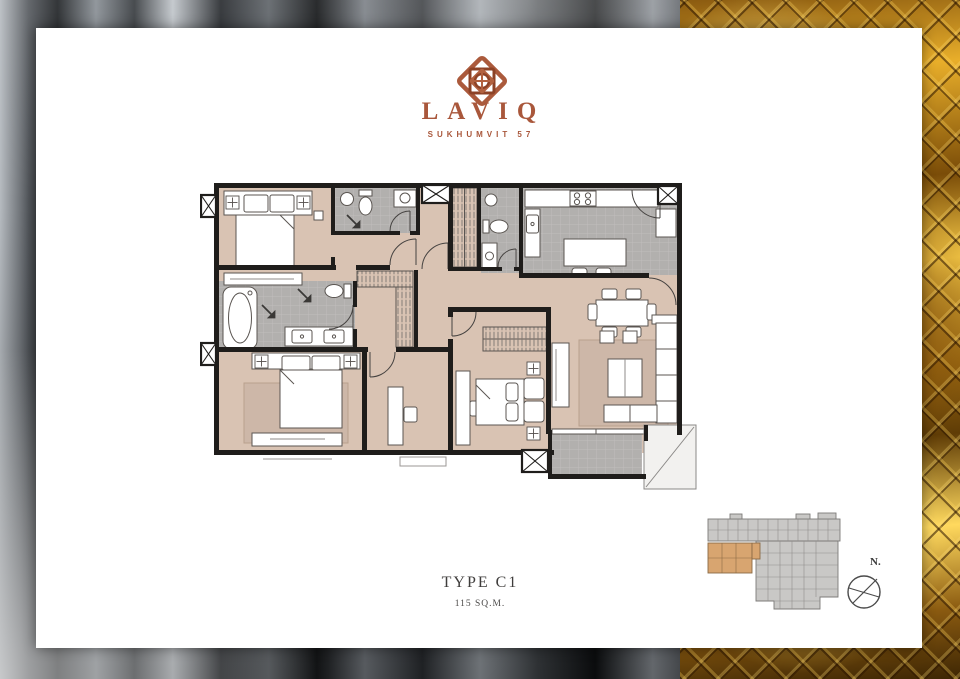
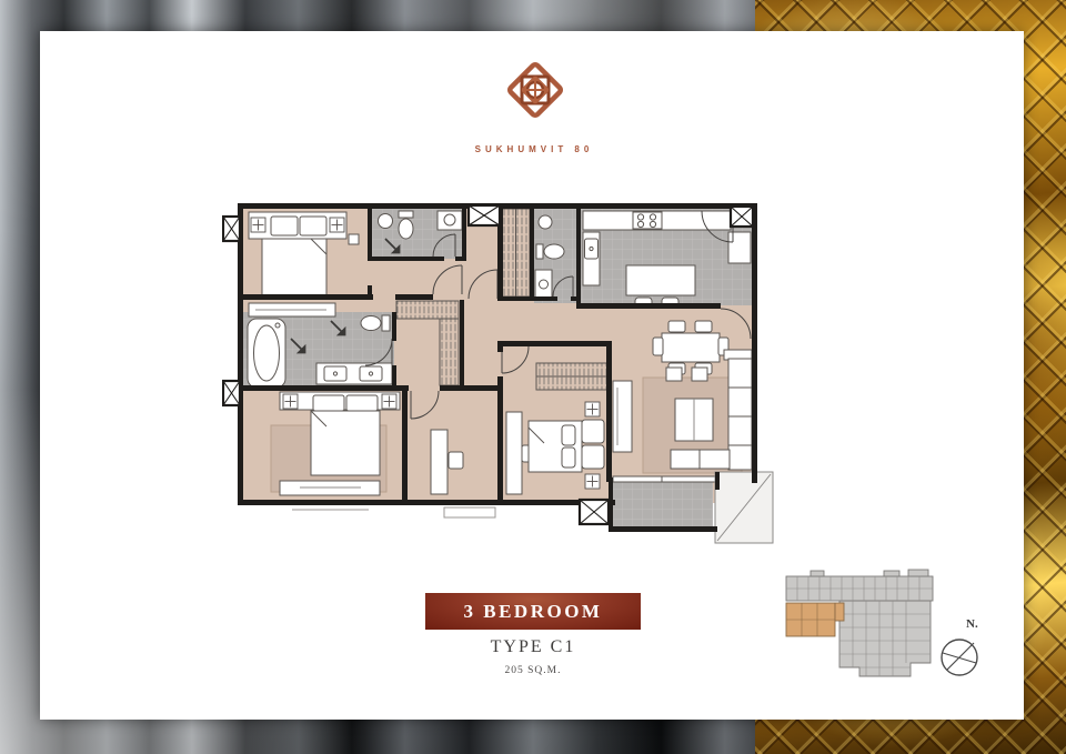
- LAVIQ
- SUKHUMVIT 57
+ SUKHUMVIT 80
+ 3 BEDROOM
  TYPE C1
- 115 SQ.M.
+ 205 SQ.M.
  N.
